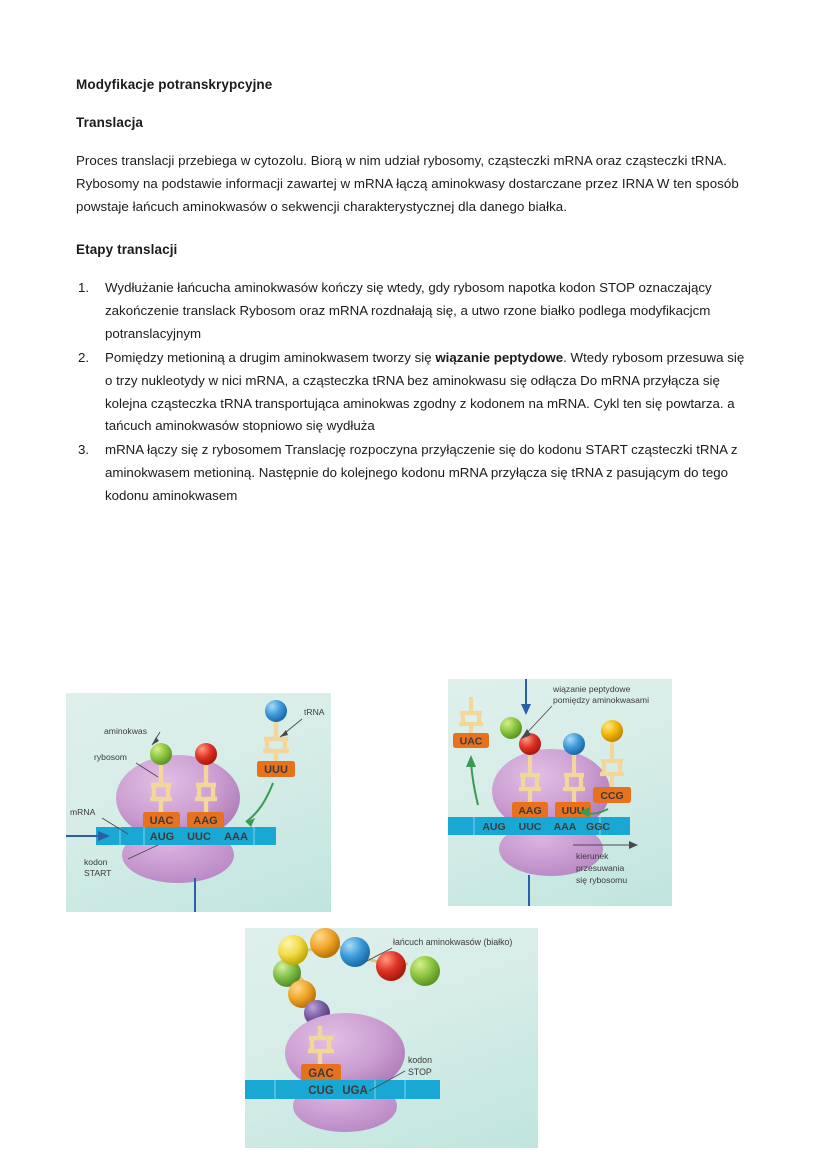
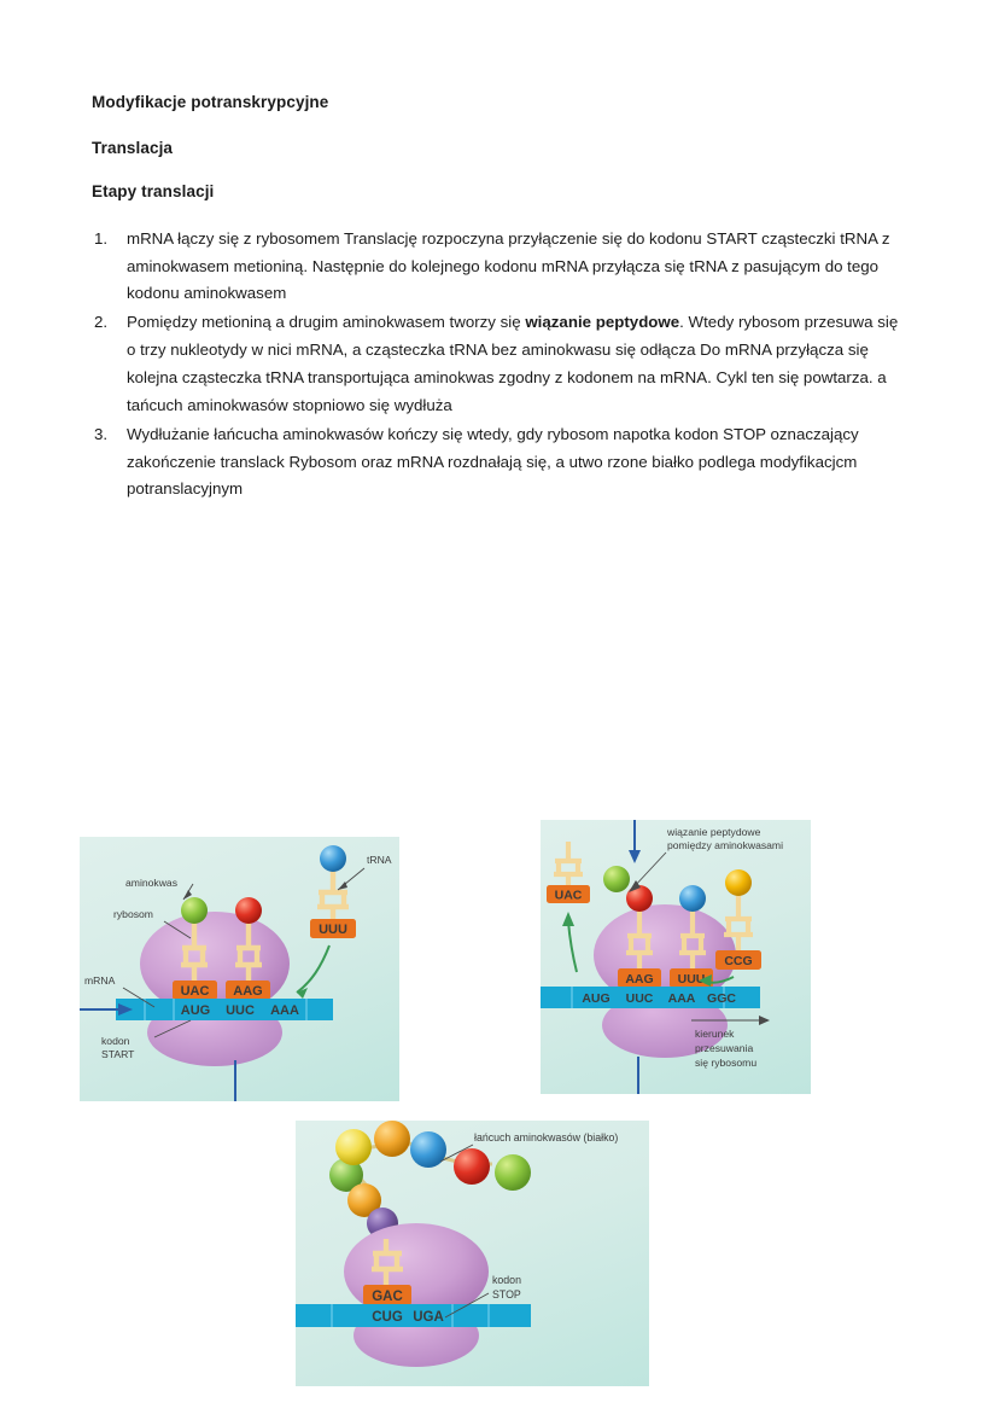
  Modyfikacje potranskrypcyjne
  Translacja
- Proces translacji przebiega w cytozolu. Biorą w nim udział rybosomy, cząsteczki mRNA oraz cząsteczki tRNA. Rybosomy na podstawie informacji zawartej w mRNA łączą aminokwasy dostarczane przez IRNA W ten sposób powstaje łańcuch aminokwasów o sekwencji charakterystycznej dla danego białka.
  Etapy translacji
- Wydłużanie łańcucha aminokwasów kończy się wtedy, gdy rybosom napotka kodon STOP oznaczający zakończenie translack Rybosom oraz mRNA rozdnałają się, a utwo rzone białko podlega modyfikacjcm potranslacyjnym
+ mRNA łączy się z rybosomem Translację rozpoczyna przyłączenie się do kodonu START cząsteczki tRNA z aminokwasem metioniną. Następnie do kolejnego kodonu mRNA przyłącza się tRNA z pasującym do tego kodonu aminokwasem
  Pomiędzy metioniną a drugim aminokwasem tworzy się wiązanie peptydowe. Wtedy rybosom przesuwa się o trzy nukleotydy w nici mRNA, a cząsteczka tRNA bez aminokwasu się odłącza Do mRNA przyłącza się kolejna cząsteczka tRNA transportująca aminokwas zgodny z kodonem na mRNA. Cykl ten się powtarza. a tańcuch aminokwasów stopniowo się wydłuża
- mRNA łączy się z rybosomem Translację rozpoczyna przyłączenie się do kodonu START cząsteczki tRNA z aminokwasem metioniną. Następnie do kolejnego kodonu mRNA przyłącza się tRNA z pasującym do tego kodonu aminokwasem
+ Wydłużanie łańcucha aminokwasów kończy się wtedy, gdy rybosom napotka kodon STOP oznaczający zakończenie translack Rybosom oraz mRNA rozdnałają się, a utwo rzone białko podlega modyfikacjcm potranslacyjnym
  UAC
  AAG
  AUG
  UUC
  AAA
  UUU
  aminokwas
  rybosom
  mRNA
  kodon
  START
  tRNA
  UAC
  AAG
  UUU
  AUG
  UUC
  AAA
  GGC
  CCG
  wiązanie peptydowe
  pomiędzy aminokwasami
  kierunek
  przesuwania
  się rybosomu
  GAC
  CUG
  UGA
  łańcuch aminokwasów (białko)
  kodon
  STOP
